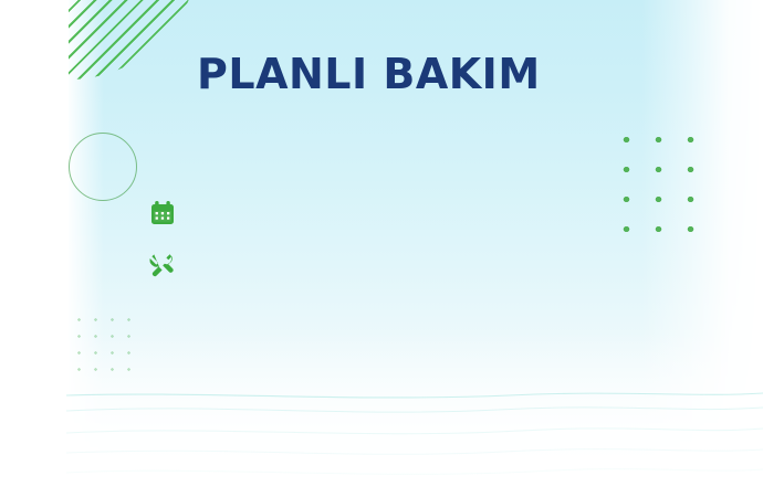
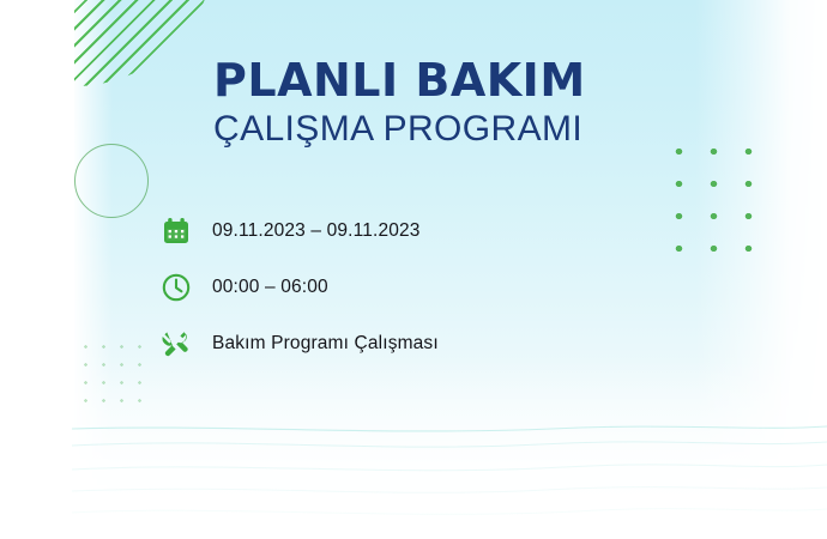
  PLANLI BAKIM
+ ÇALIŞMA PROGRAMI
+ 09.11.2023 – 09.11.2023
+ 00:00 – 06:00
+ Bakım Programı Çalışması
